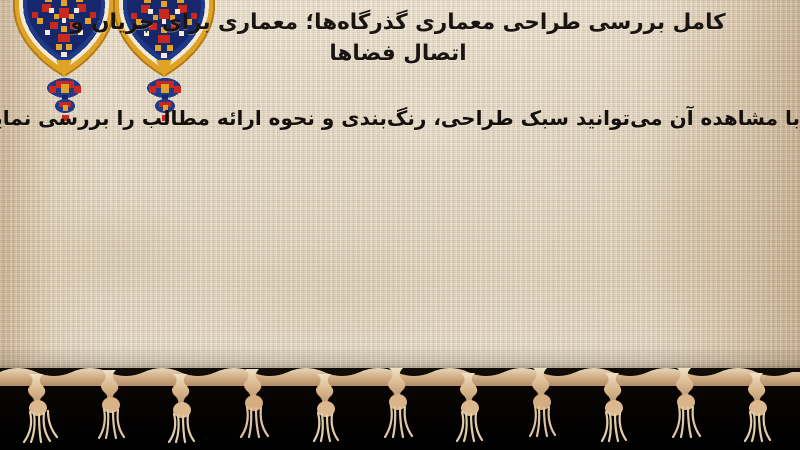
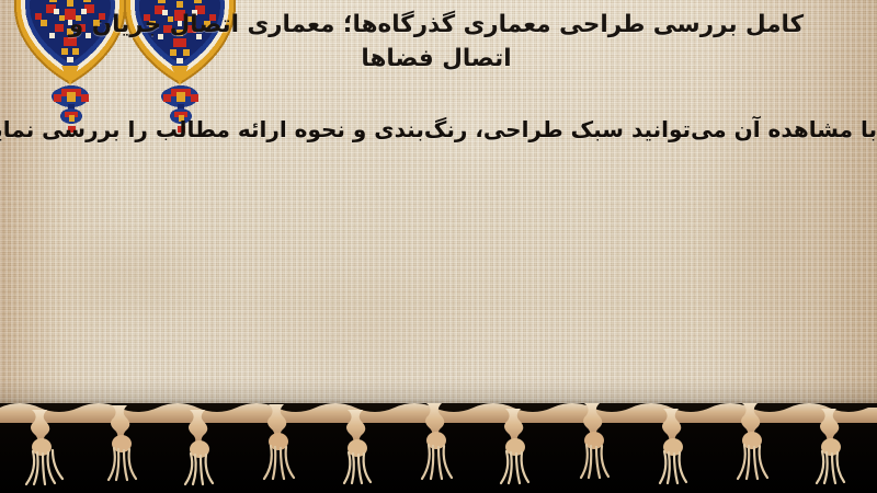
- کامل بررسی طراحی معماری گذرگاه‌ها؛ معماری برای جریان و اتصال فضاها
+ کامل بررسی طراحی معماری گذرگاه‌ها؛ معماری اتصال جریان و اتصال فضاها
  با مشاهده آن می‌توانید سبک طراحی، رنگ‌بندی و نحوه ارائه مطالب را بررسی نما
